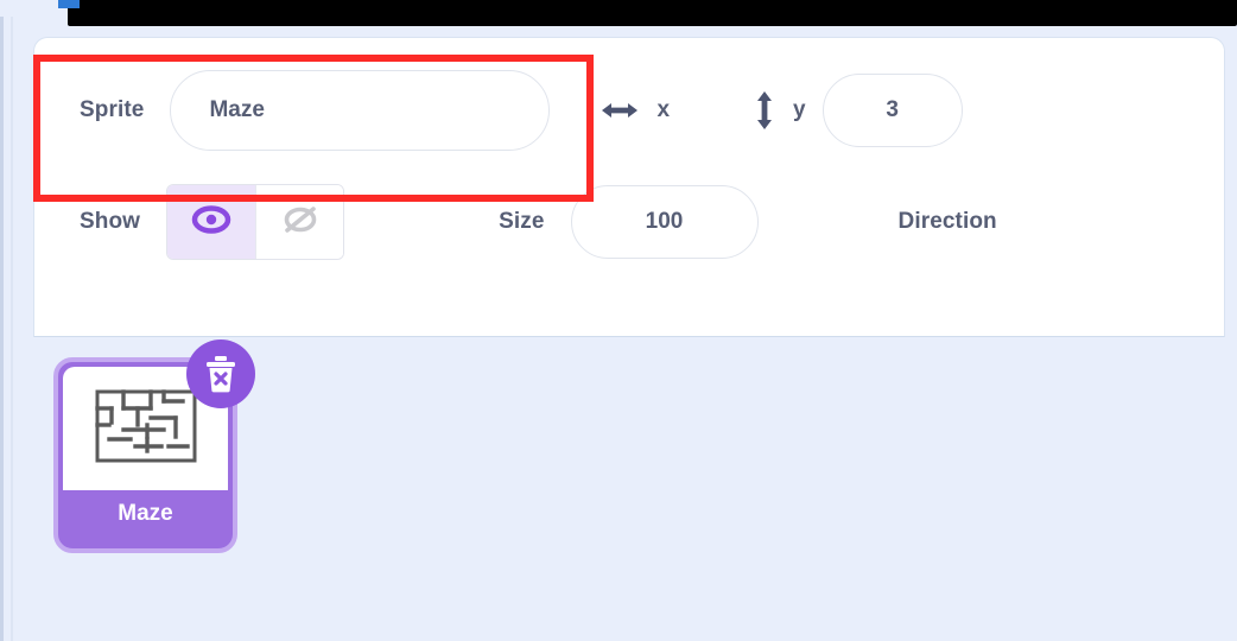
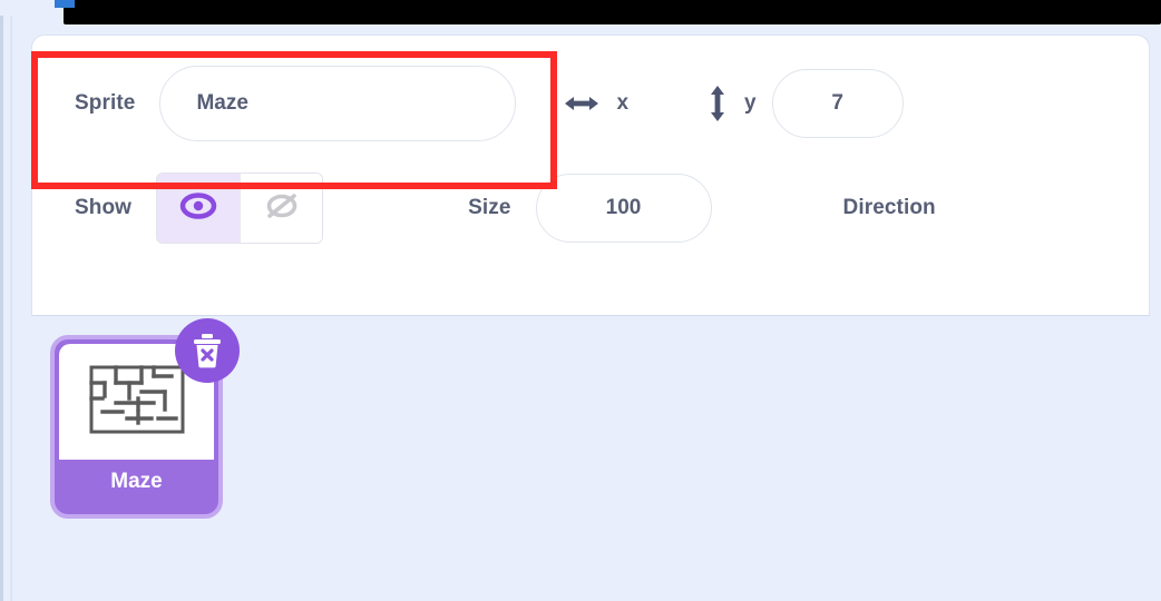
  Sprite
  Maze
  x
  y
- 3
+ 7
  Show
  Size
  100
  Direction
  Maze
